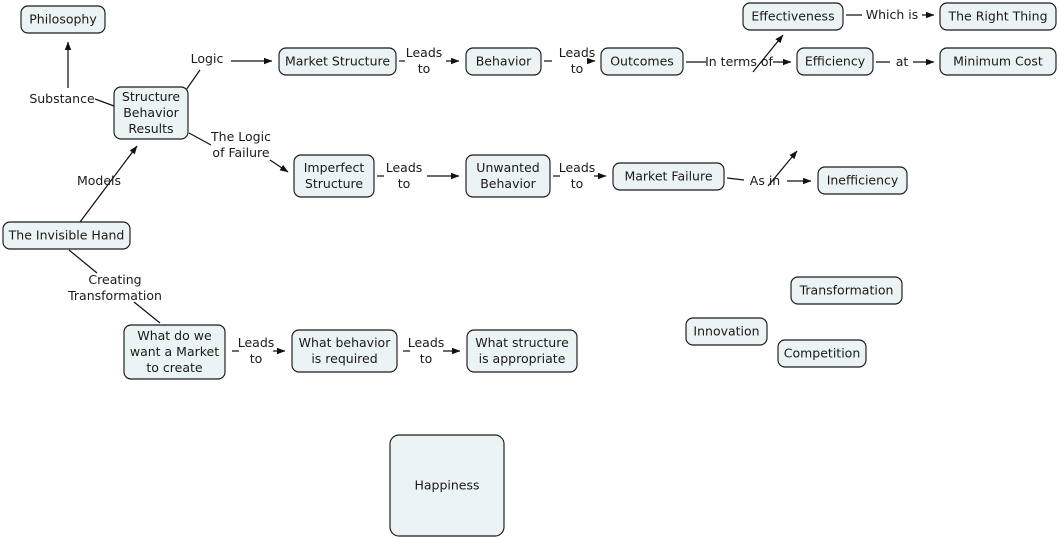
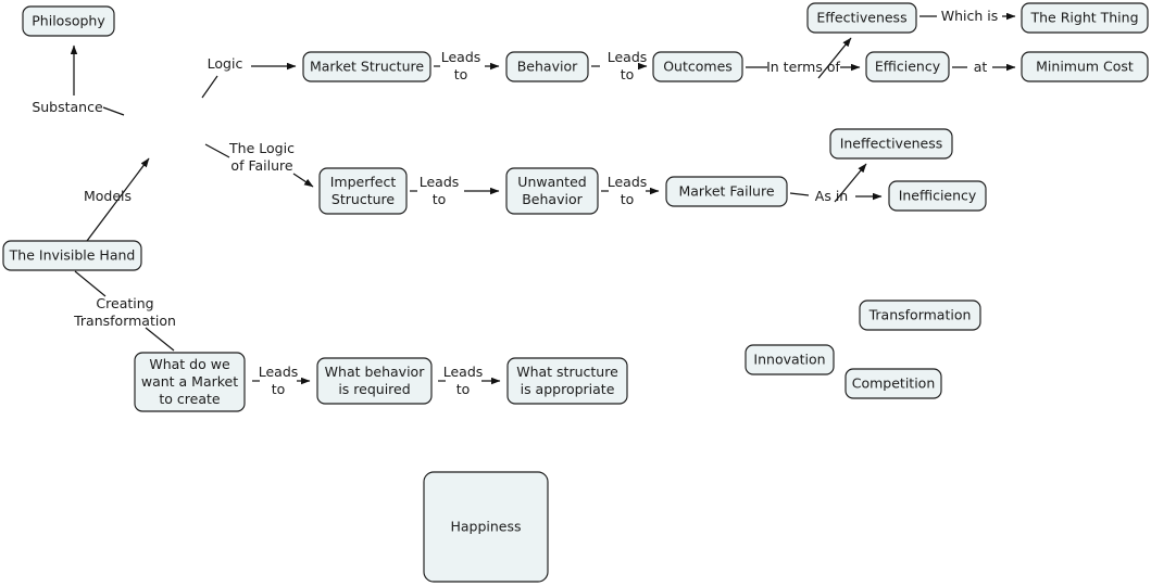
  Substance
  Models
  Logic
  The Logic of Failure
  Leads to
  Leads to
  In terms of
  Which is
  at
  Leads to
  Leads to
  As in
  Creating Transformation
  Leads to
  Leads to
  Philosophy
- Structure Behavior Results
  The Invisible Hand
  Market Structure
  Behavior
  Outcomes
  Effectiveness
  The Right Thing
  Efficiency
  Minimum Cost
  Imperfect Structure
  Unwanted Behavior
  Market Failure
+ Ineffectiveness
  Inefficiency
  Transformation
  Innovation
  Competition
  What do we want a Market to create
  What behavior is required
  What structure is appropriate
  Happiness
